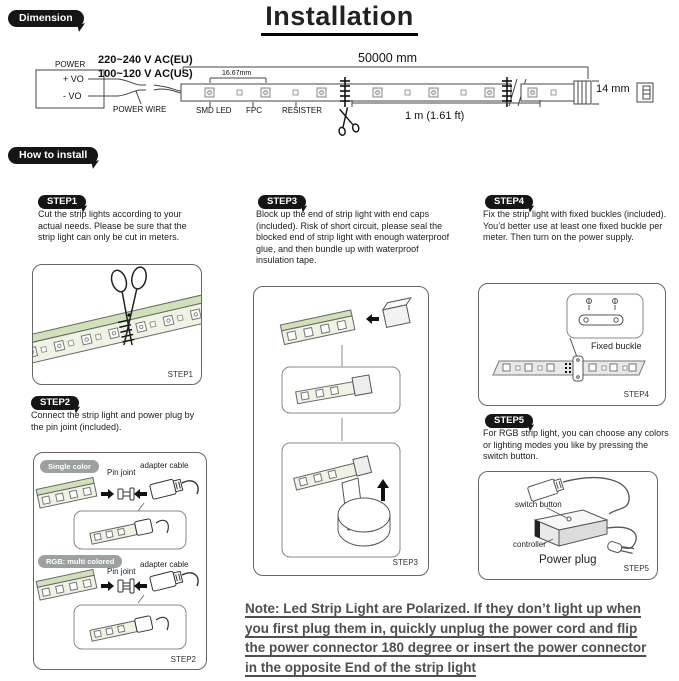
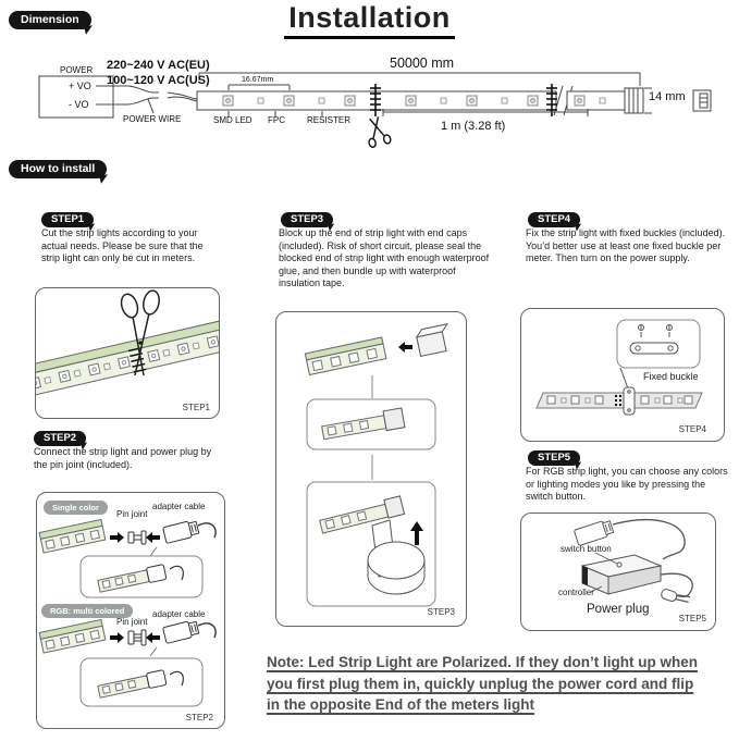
  Dimension
  Installation
  POWER
  + VO
  - VO
  220~240 V AC(EU)
  100~120 V AC(US)
  POWER WIRE
  50000 mm
  SMD LED
  FPC
  RESISTER
- 1 m (1.61 ft)
+ 1 m (3.28 ft)
  14 mm
  How to install
  STEP1
  Cut the strip lights according to your actual needs. Please be sure that the strip light can only be cut in meters.
  STEP1
  STEP2
  Connect the strip light and power plug by the pin joint (included).
  Single color
  Pin joint
  adapter cable
  RGB: multi colored
  Pin joint
  adapter cable
  STEP2
  STEP3
  Block up the end of strip light with end caps (included). Risk of short circuit, please seal the blocked end of strip light with enough waterproof glue, and then bundle up with waterproof insulation tape.
  STEP3
  STEP4
  Fix the strip light with fixed buckles (included). You’d better use at least one fixed buckle per meter. Then turn on the power supply.
  Fixed buckle
  STEP4
  STEP5
  For RGB strip light, you can choose any colors or lighting modes you like by pressing the switch button.
  switch button
  controller
  Power plug
  STEP5
  Note: Led Strip Light are Polarized. If they don’t light up when
  you first plug them in, quickly unplug the power cord and flip
- the power connector 180 degree or insert the power connector
- in the opposite End of the strip light
+ in the opposite End of the meters light
